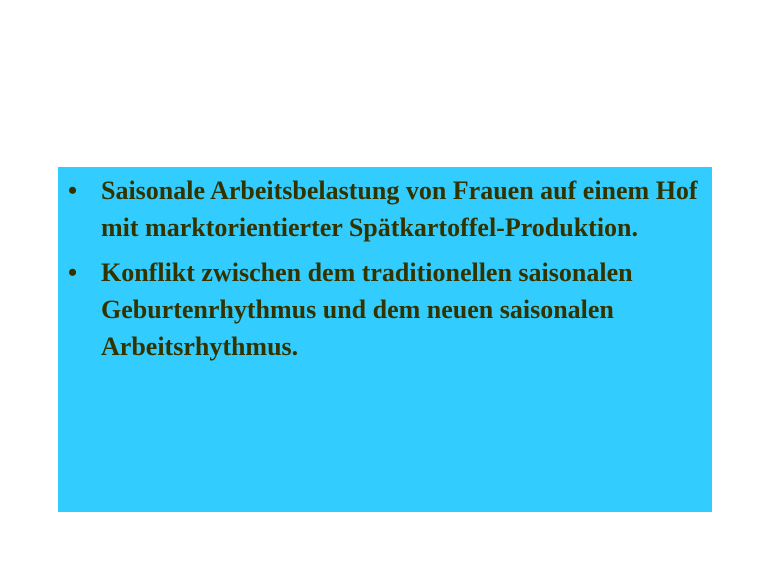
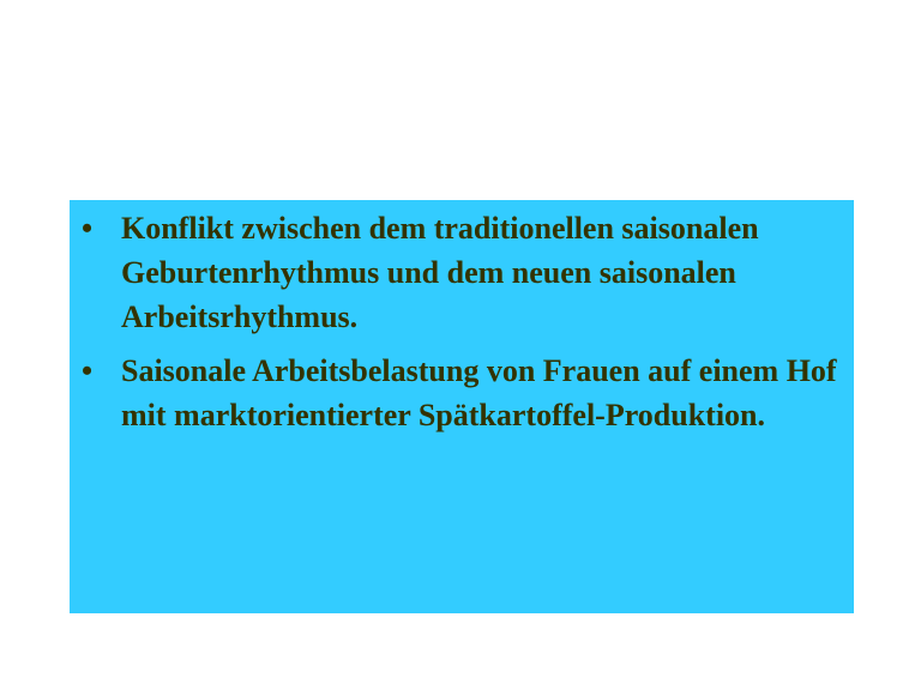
  •
- Saisonale Arbeitsbelastung von Frauen auf einem Hof mit marktorientierter Spätkartoffel-Produktion.
+ Konflikt zwischen dem traditionellen saisonalen Geburtenrhythmus und dem neuen saisonalen Arbeitsrhythmus.
  •
- Konflikt zwischen dem traditionellen saisonalen Geburtenrhythmus und dem neuen saisonalen Arbeitsrhythmus.
+ Saisonale Arbeitsbelastung von Frauen auf einem Hof mit marktorientierter Spätkartoffel-Produktion.
